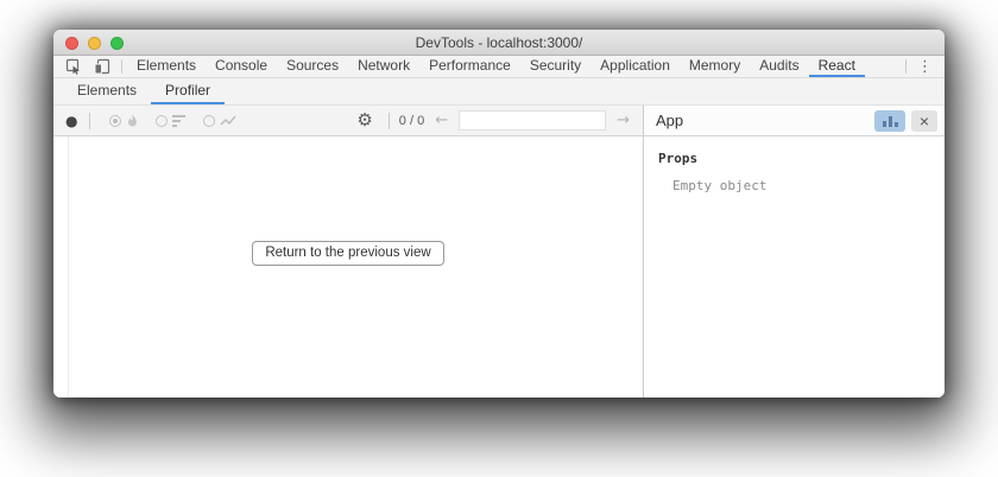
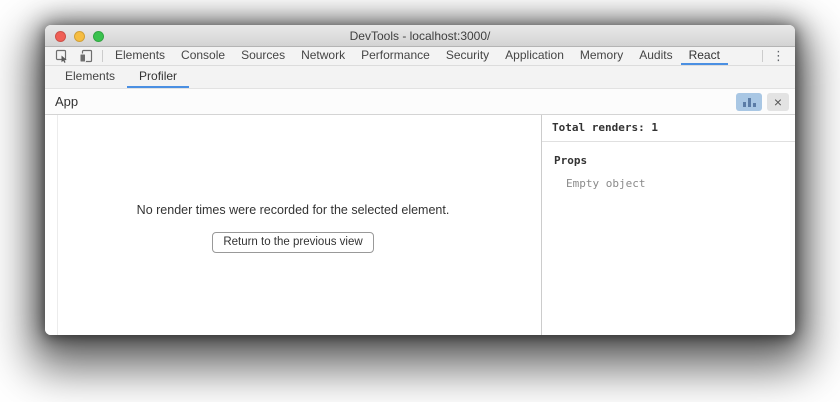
  DevTools - localhost:3000/
  Elements
  Console
  Sources
  Network
  Performance
  Security
  Application
  Memory
  Audits
  React
  ⋮
  Elements
  Profiler
- ●
- ⚙
- 0 / 0
- ←
- →
  App
  ×
+ No render times were recorded for the selected element.
  Return to the previous view
+ Total renders: 1
  Props
  Empty object
